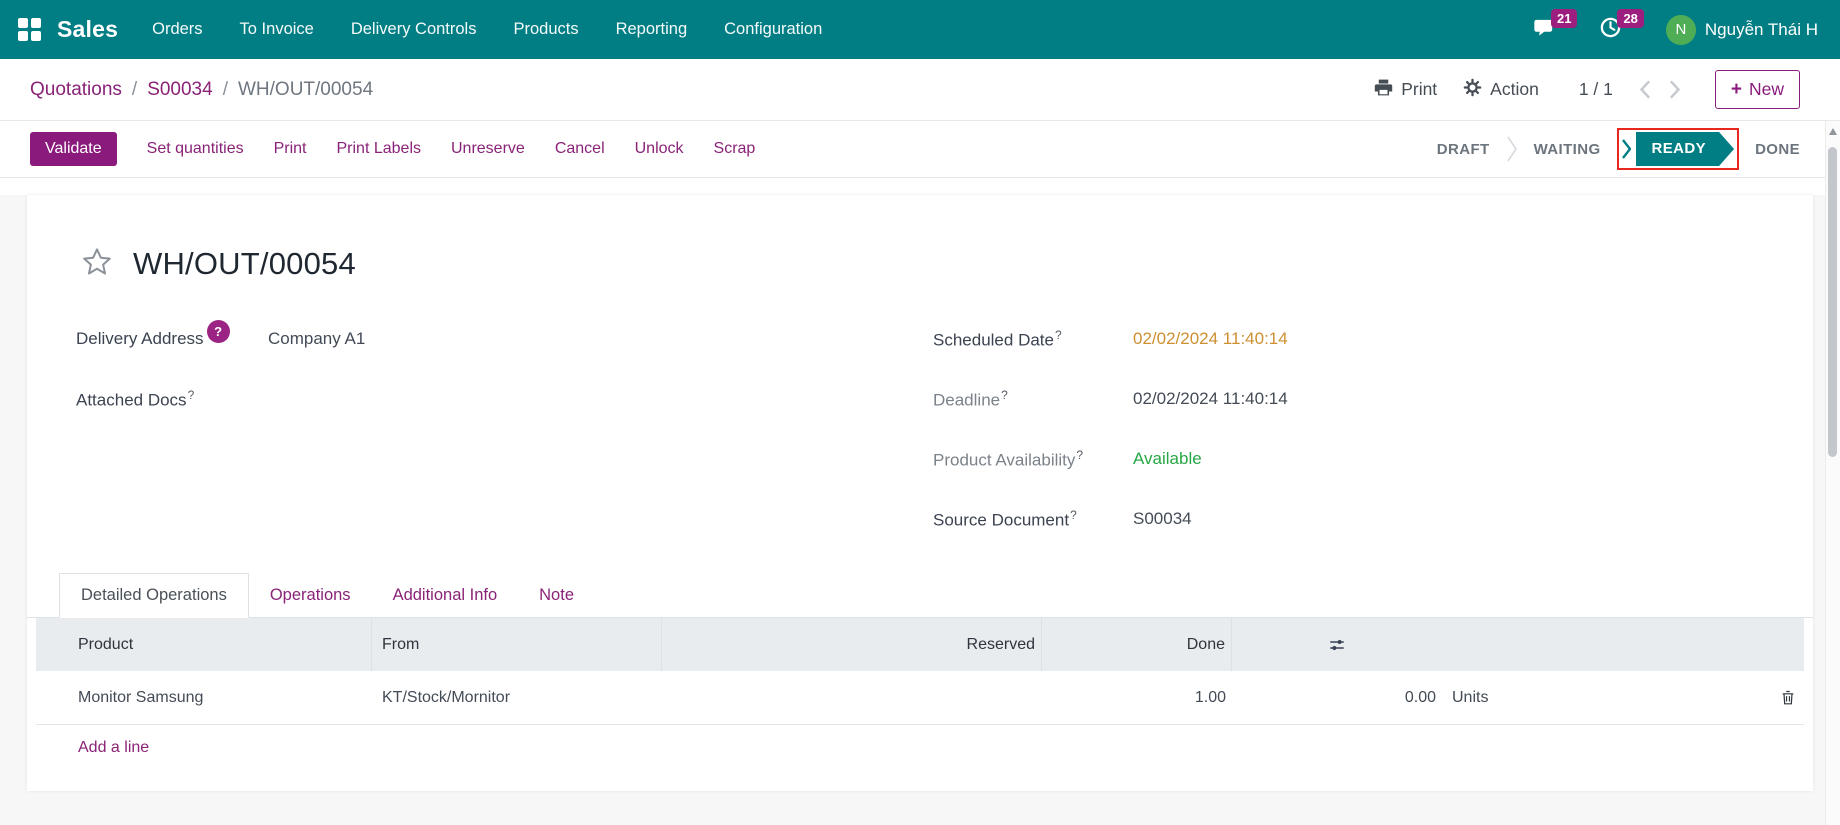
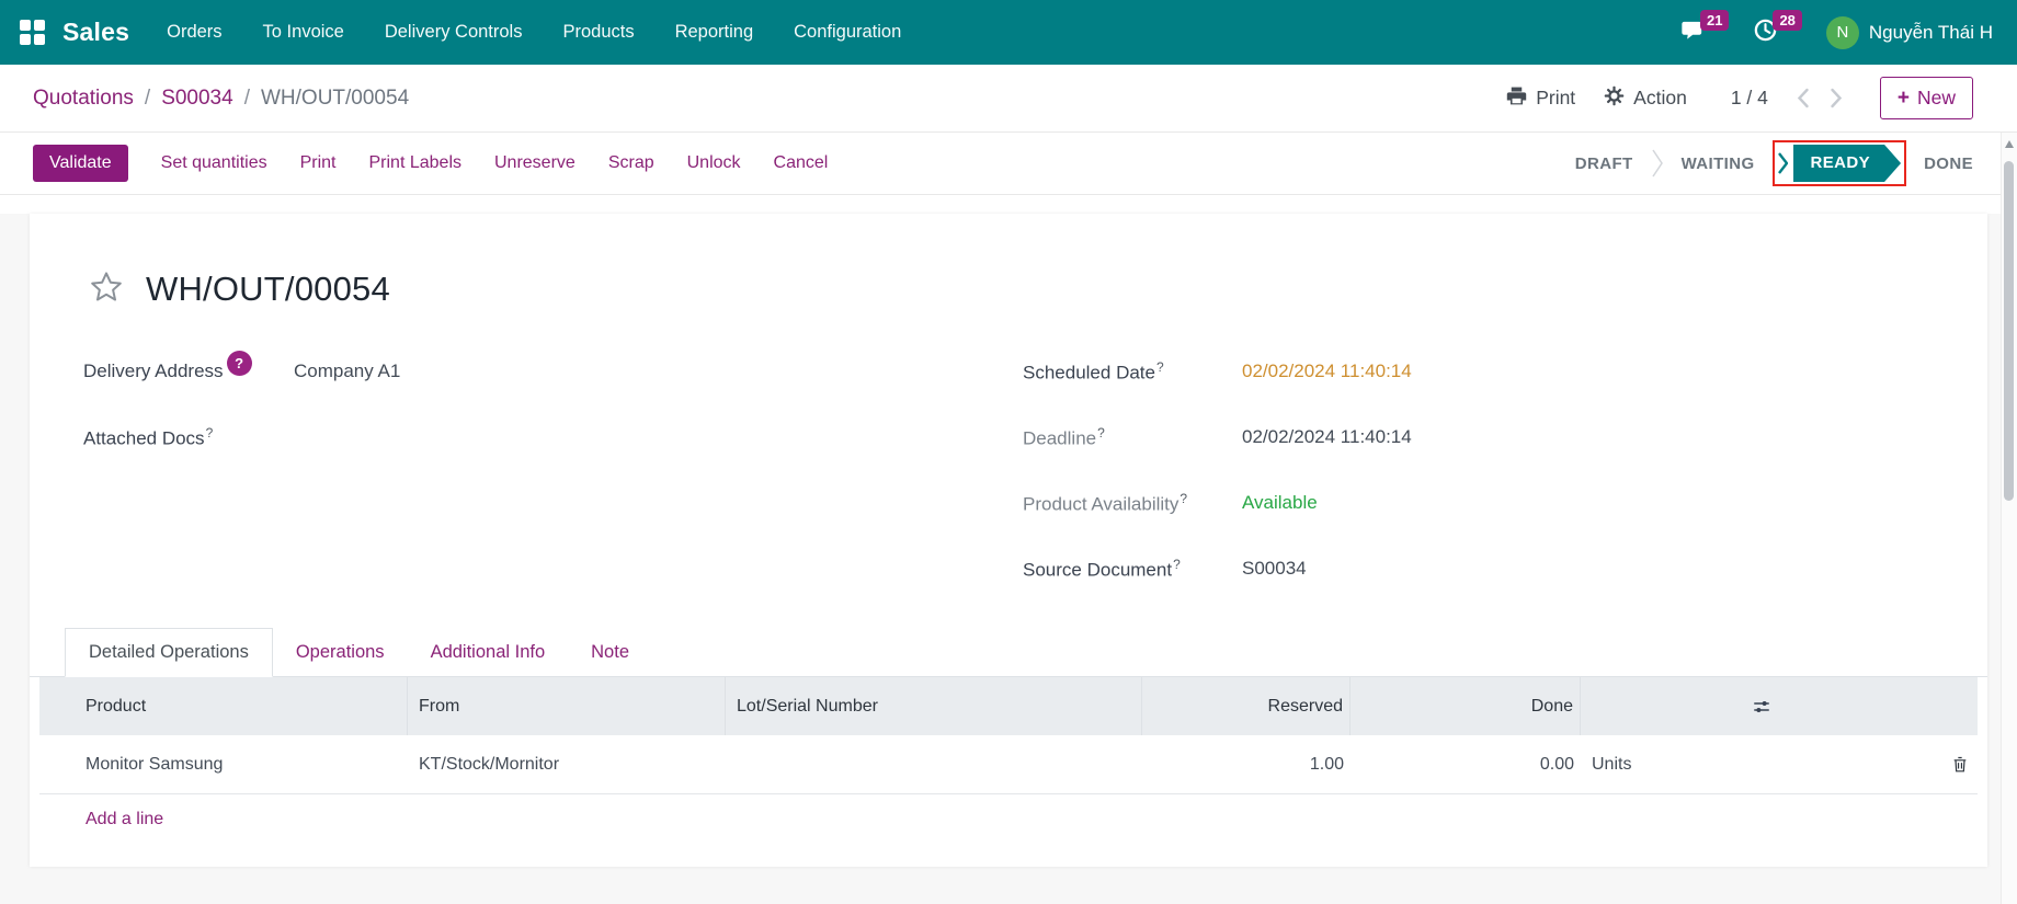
  Sales
  Orders
  To Invoice
  Delivery Controls
  Products
  Reporting
  Configuration
  21
  28
  N
  Nguyễn Thái H
  Quotations
  /
  S00034
  /
  WH/OUT/00054
  Print
  Action
- 1 / 1
+ 1 / 4
  +
  New
  Validate
  Set quantities
  Print
  Print Labels
  Unreserve
- Cancel
+ Scrap
  Unlock
- Scrap
+ Cancel
  DRAFT
  WAITING
  READY
  DONE
  WH/OUT/00054
  Delivery Address ?
  Company A1
  Attached Docs?
  Scheduled Date?
  02/02/2024 11:40:14
  Deadline?
  02/02/2024 11:40:14
  Product Availability?
  Available
  Source Document?
  S00034
  Detailed Operations
  Operations
  Additional Info
  Note
  Product
  From
+ Lot/Serial Number
  Reserved
  Done
  Monitor Samsung
  KT/Stock/Mornitor
  1.00
  0.00
  Units
  Add a line
